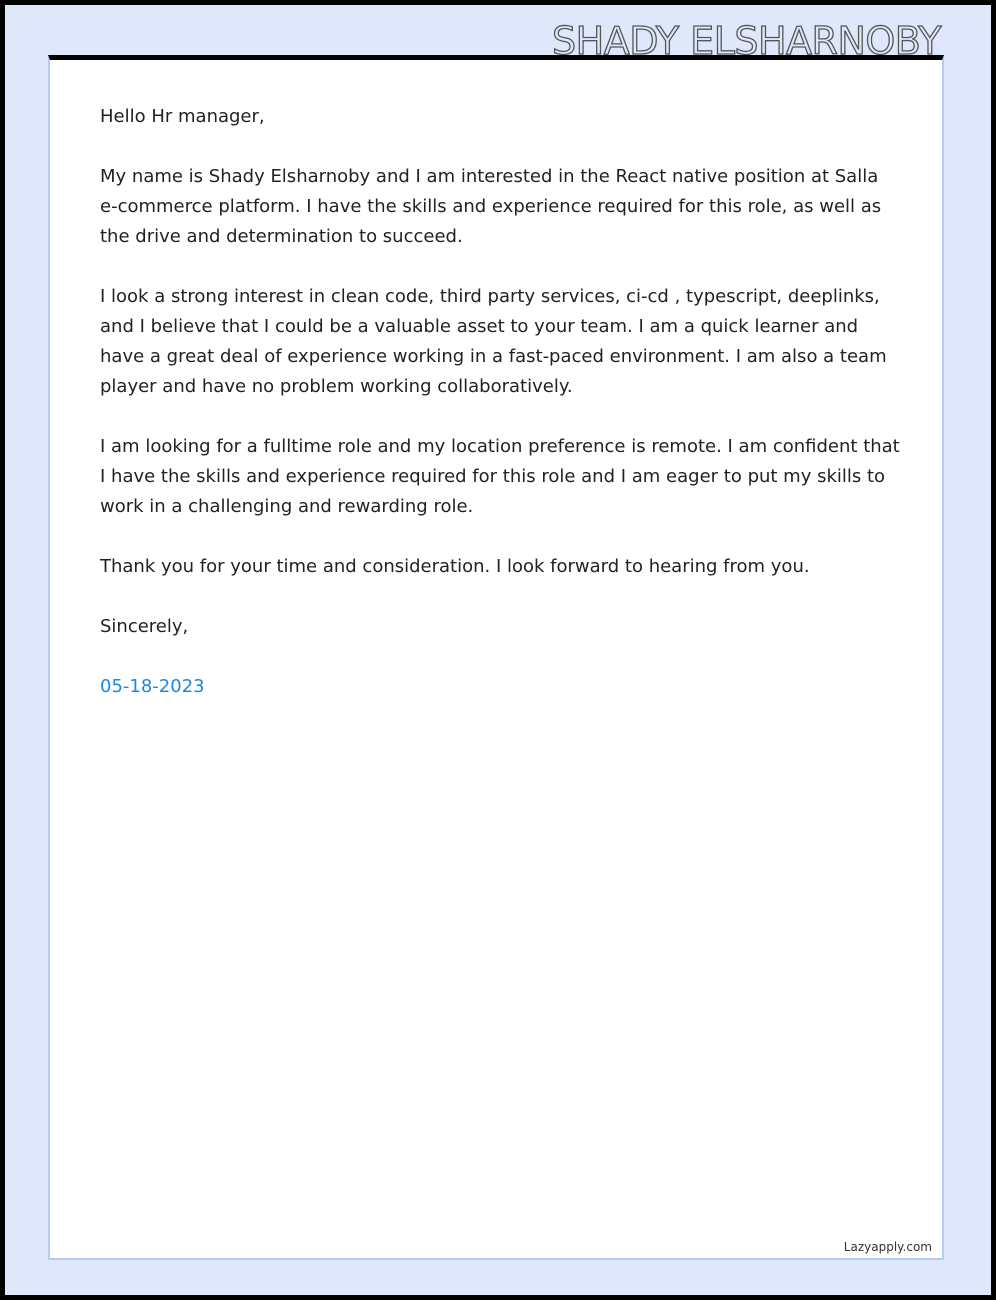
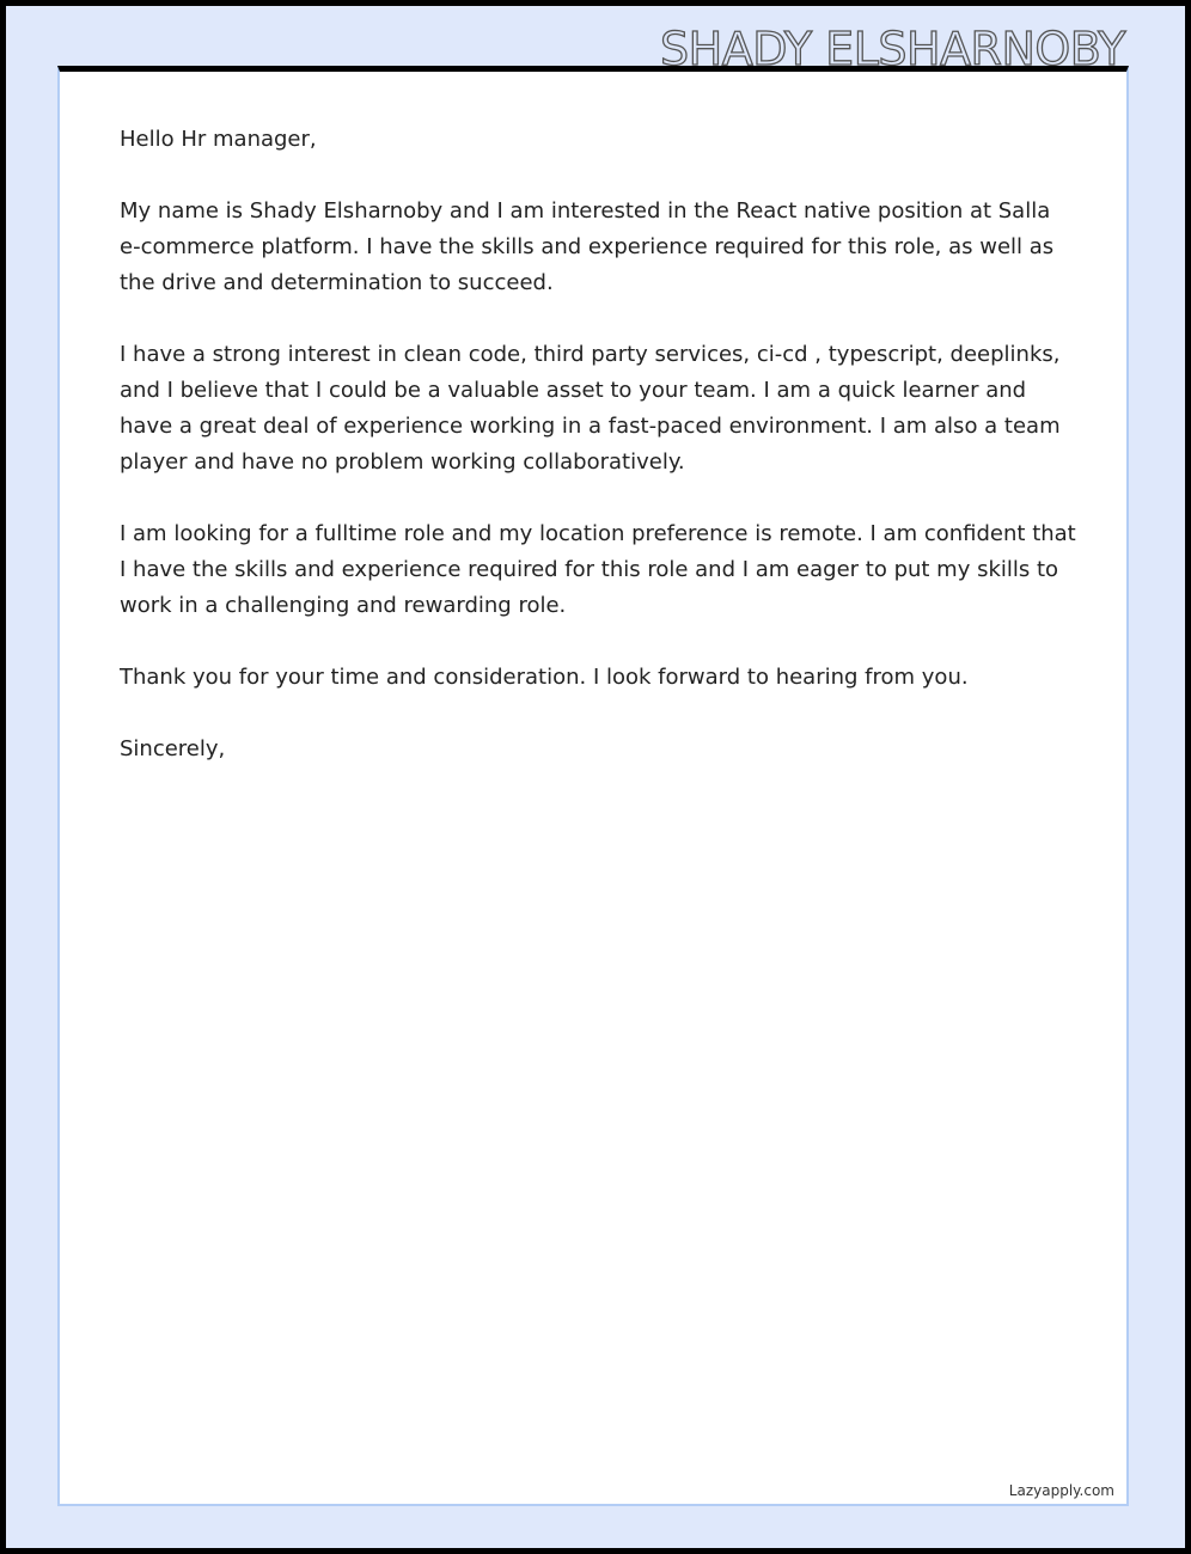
  SHADY ELSHARNOBY
  Hello Hr manager,
  My name is Shady Elsharnoby and I am interested in the React native position at Salla e-commerce platform. I have the skills and experience required for this role, as well as the drive and determination to succeed.
- I look a strong interest in clean code, third party services, ci-cd , typescript, deeplinks, and I believe that I could be a valuable asset to your team. I am a quick learner and have a great deal of experience working in a fast-paced environment. I am also a team player and have no problem working collaboratively.
+ I have a strong interest in clean code, third party services, ci-cd , typescript, deeplinks, and I believe that I could be a valuable asset to your team. I am a quick learner and have a great deal of experience working in a fast-paced environment. I am also a team player and have no problem working collaboratively.
  I am looking for a fulltime role and my location preference is remote. I am confident that I have the skills and experience required for this role and I am eager to put my skills to work in a challenging and rewarding role.
  Thank you for your time and consideration. I look forward to hearing from you.
  Sincerely,
- 05-18-2023
  Lazyapply.com
